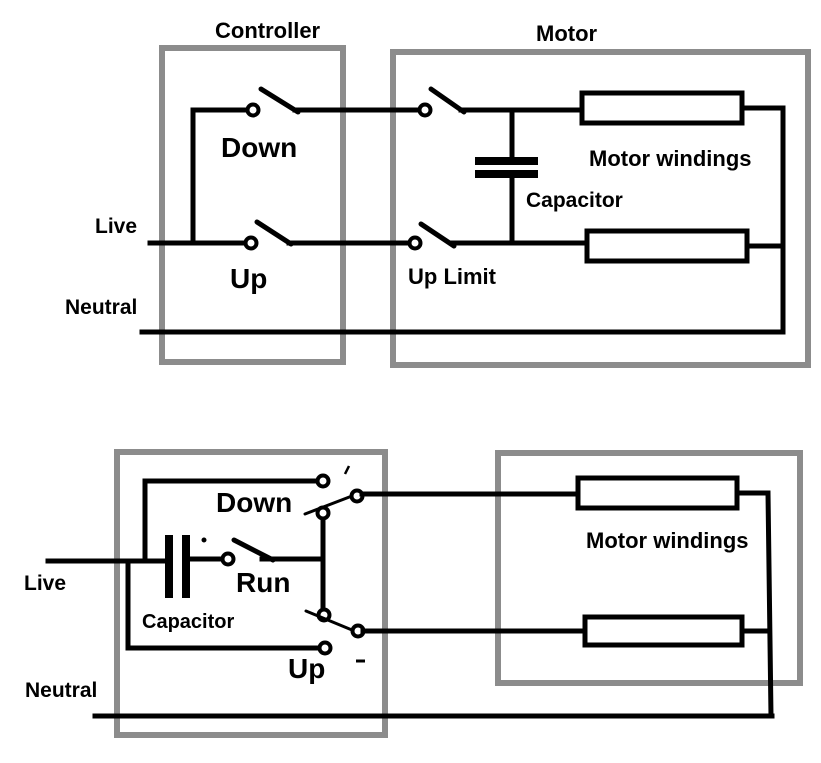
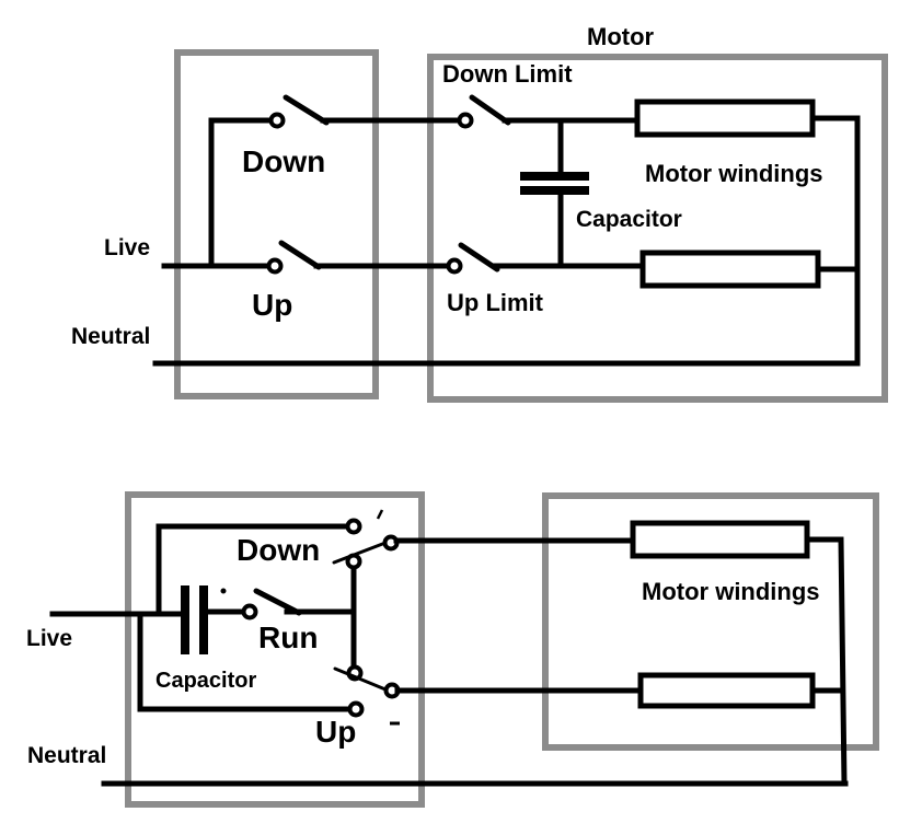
- Controller
  Motor
  Live
  Neutral
  Down
  Up
+ Down Limit
  Up Limit
  Capacitor
  Motor windings
  Live
  Neutral
  Down
  Run
  Up
  Capacitor
  Motor windings
